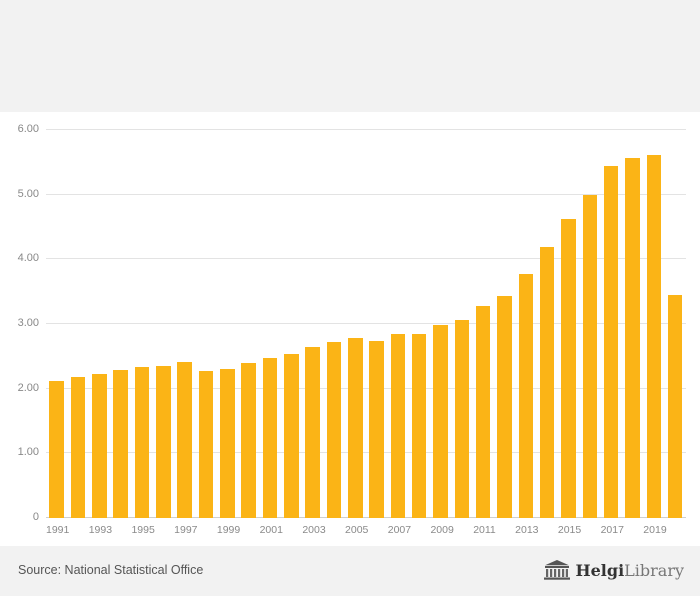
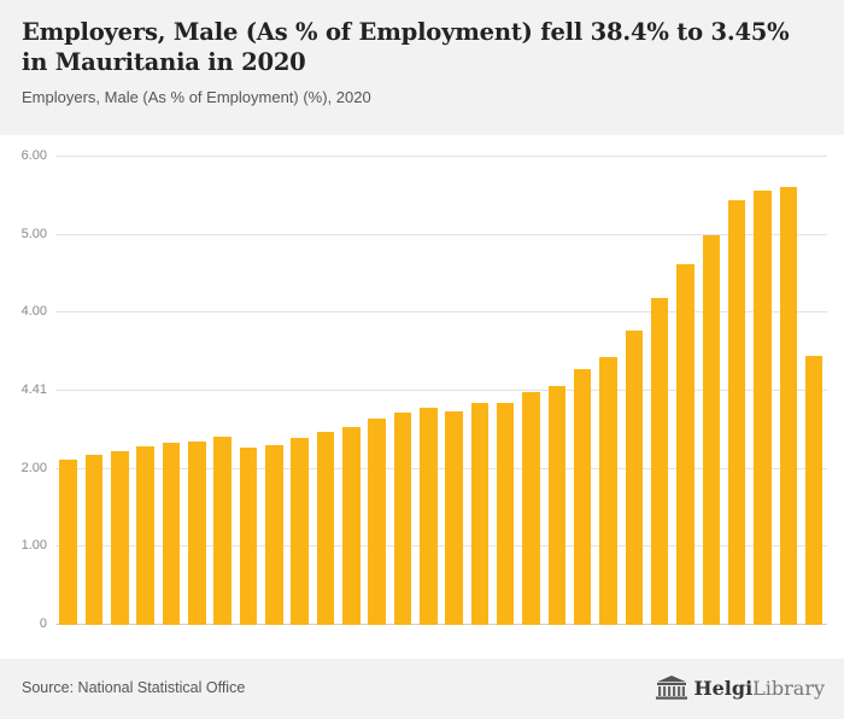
+ Employers, Male (As % of Employment) fell 38.4% to 3.45% in Mauritania in 2020
+ Employers, Male (As % of Employment) (%), 2020
  0
  1.00
  2.00
- 3.00
+ 4.41
  4.00
  5.00
  6.00
- 1991
- 1993
- 1995
- 1997
- 1999
- 2001
- 2003
- 2005
- 2007
- 2009
- 2011
- 2013
- 2015
- 2017
- 2019
  Source: National Statistical Office
  HelgiLibrary
